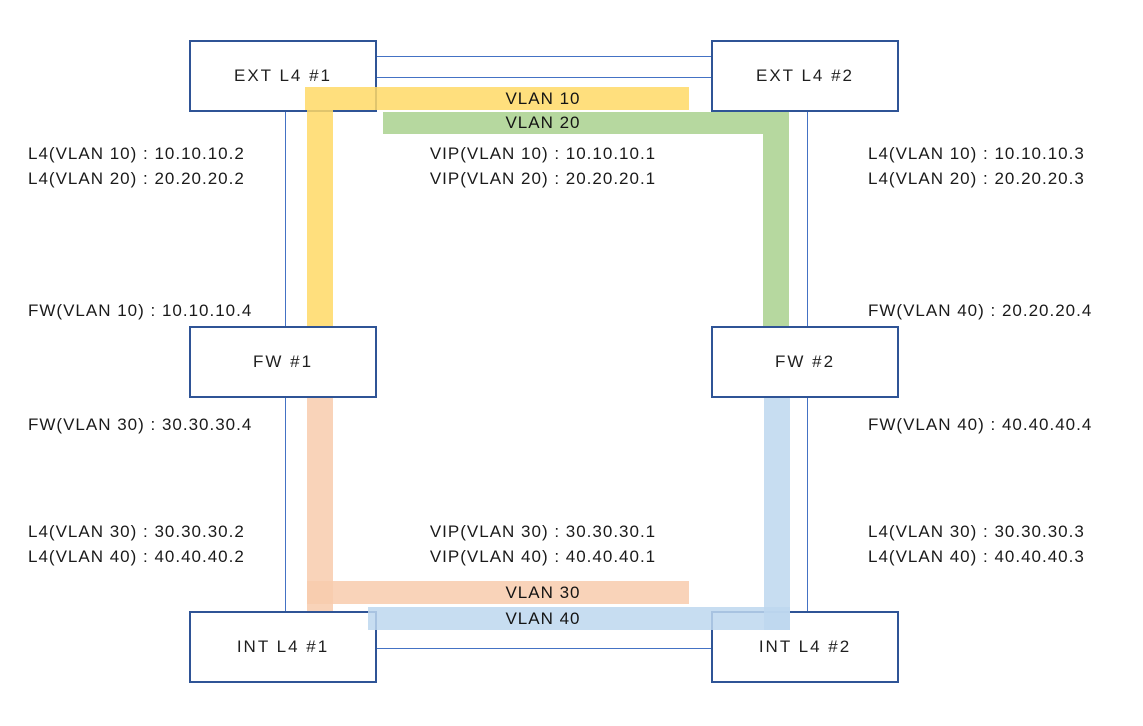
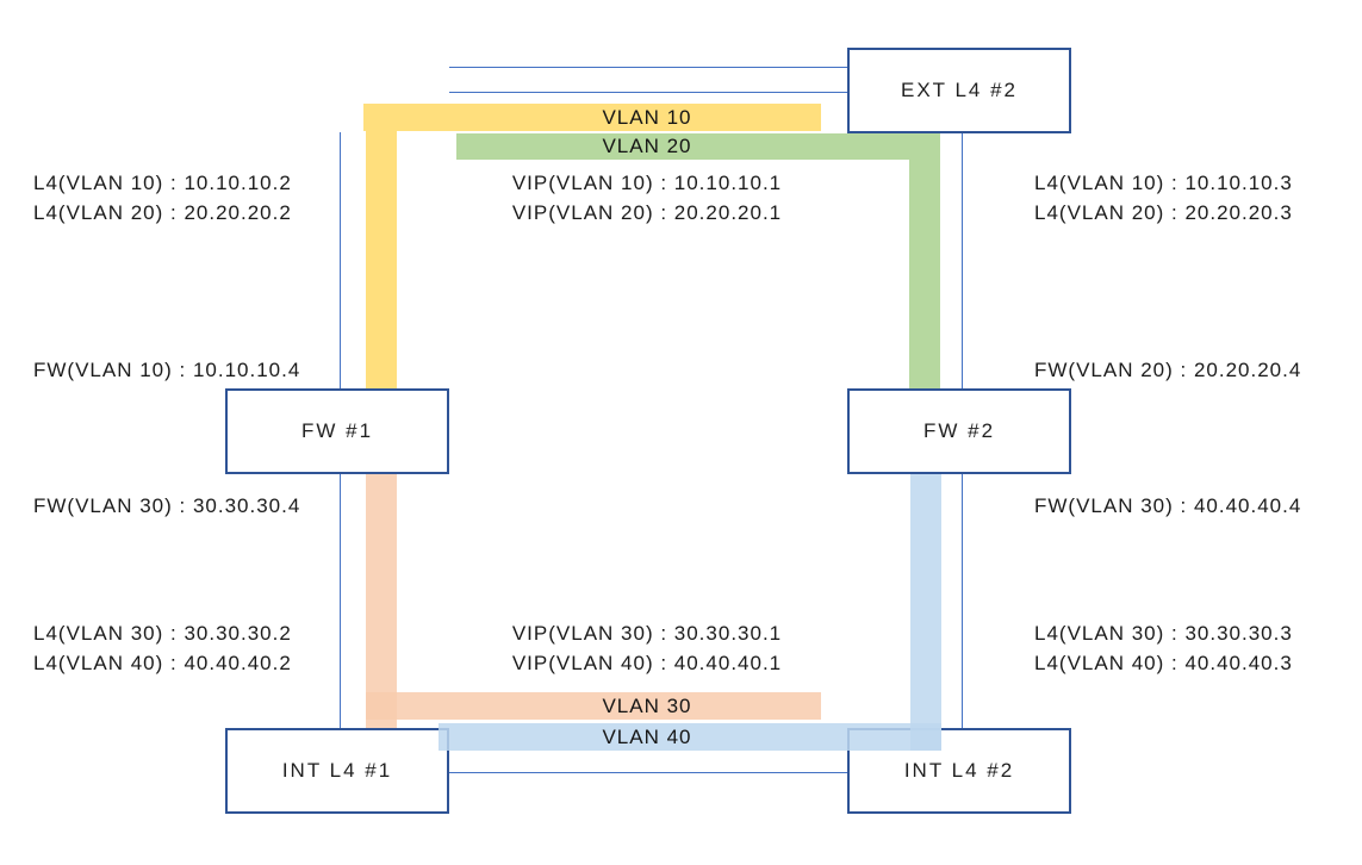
- EXT L4 #1
  EXT L4 #2
  FW #1
  FW #2
  INT L4 #1
  INT L4 #2
  VLAN 10
  VLAN 20
  VLAN 30
  VLAN 40
  L4(VLAN 10) : 10.10.10.2
  L4(VLAN 20) : 20.20.20.2
  VIP(VLAN 10) : 10.10.10.1
  VIP(VLAN 20) : 20.20.20.1
  L4(VLAN 10) : 10.10.10.3
  L4(VLAN 20) : 20.20.20.3
  FW(VLAN 10) : 10.10.10.4
- FW(VLAN 40) : 20.20.20.4
+ FW(VLAN 20) : 20.20.20.4
  FW(VLAN 30) : 30.30.30.4
- FW(VLAN 40) : 40.40.40.4
+ FW(VLAN 30) : 40.40.40.4
  L4(VLAN 30) : 30.30.30.2
  L4(VLAN 40) : 40.40.40.2
  VIP(VLAN 30) : 30.30.30.1
  VIP(VLAN 40) : 40.40.40.1
  L4(VLAN 30) : 30.30.30.3
  L4(VLAN 40) : 40.40.40.3
